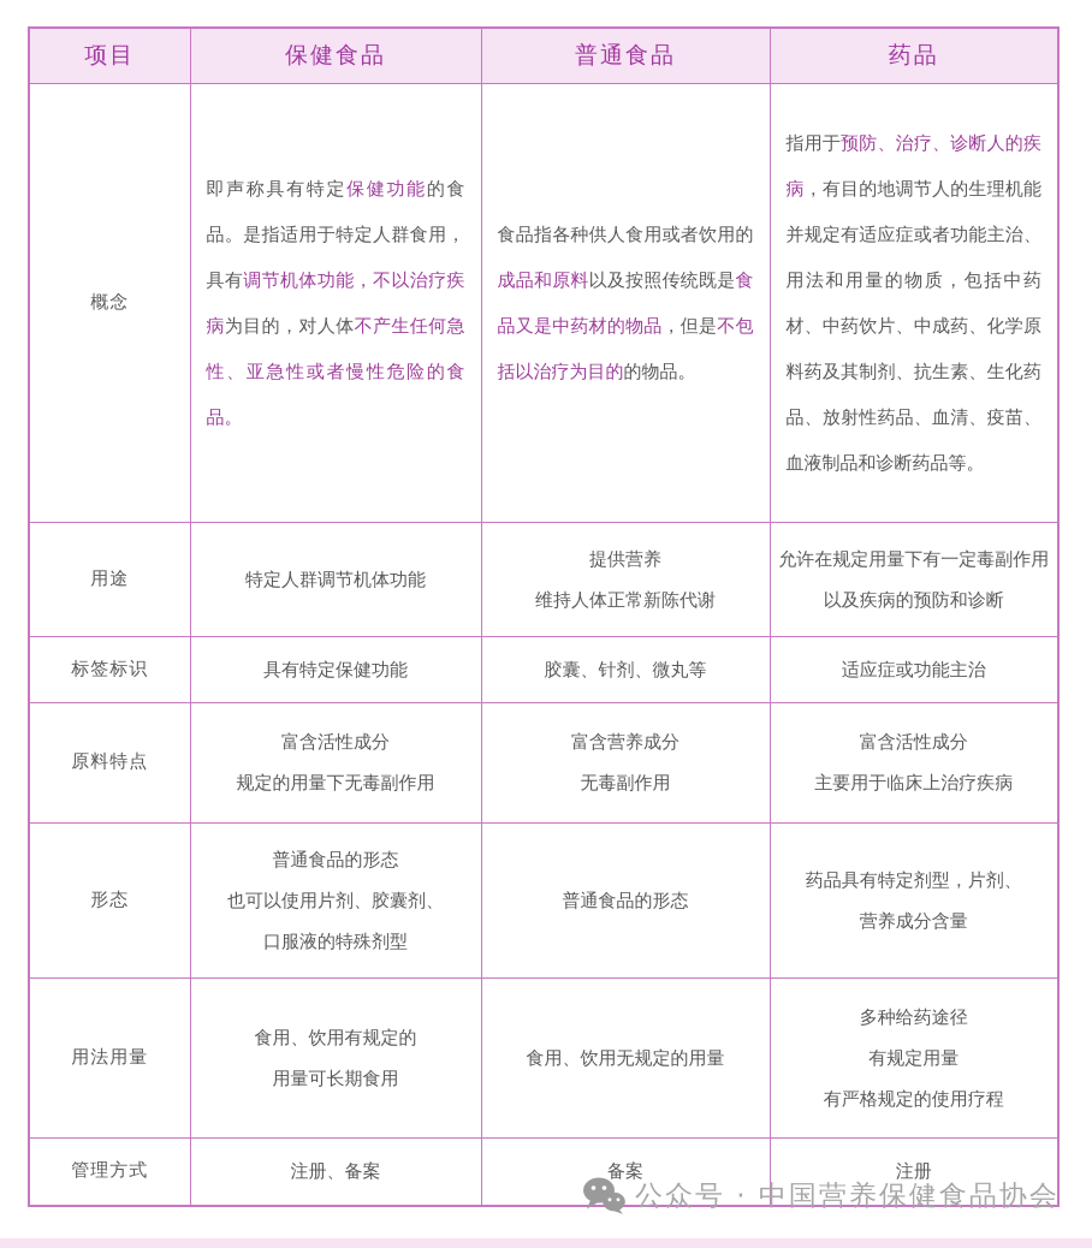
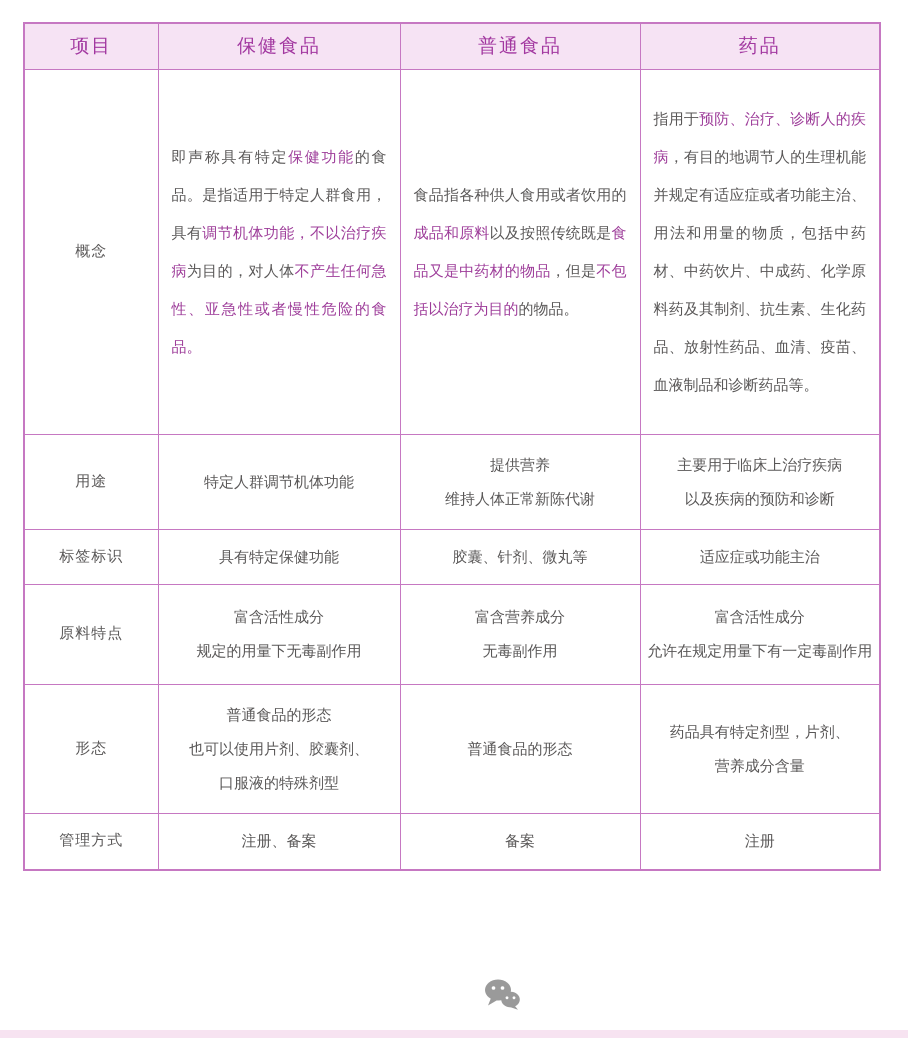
  项目	保健食品	普通食品	药品
  概念	即声称具有特定保健功能的食品。是指适用于特定人群食用，具有调节机体功能，不以治疗疾病为目的，对人体不产生任何急性、亚急性或者慢性危险的食品。	食品指各种供人食用或者饮用的成品和原料以及按照传统既是食品又是中药材的物品，但是不包括以治疗为目的的物品。	指用于预防、治疗、诊断人的疾病，有目的地调节人的生理机能并规定有适应症或者功能主治、用法和用量的物质，包括中药材、中药饮片、中成药、化学原料药及其制剂、抗生素、生化药品、放射性药品、血清、疫苗、血液制品和诊断药品等。
- 用途	特定人群调节机体功能	提供营养维持人体正常新陈代谢	允许在规定用量下有一定毒副作用以及疾病的预防和诊断
+ 用途	特定人群调节机体功能	提供营养维持人体正常新陈代谢	主要用于临床上治疗疾病以及疾病的预防和诊断
  标签标识	具有特定保健功能	胶囊、针剂、微丸等	适应症或功能主治
- 原料特点	富含活性成分规定的用量下无毒副作用	富含营养成分无毒副作用	富含活性成分主要用于临床上治疗疾病
+ 原料特点	富含活性成分规定的用量下无毒副作用	富含营养成分无毒副作用	富含活性成分允许在规定用量下有一定毒副作用
  形态	普通食品的形态也可以使用片剂、胶囊剂、口服液的特殊剂型	普通食品的形态	药品具有特定剂型，片剂、营养成分含量
- 用法用量	食用、饮用有规定的用量可长期食用	食用、饮用无规定的用量	多种给药途径有规定用量有严格规定的使用疗程
  管理方式	注册、备案	备案	注册
- 公众号 · 中国营养保健食品协会
